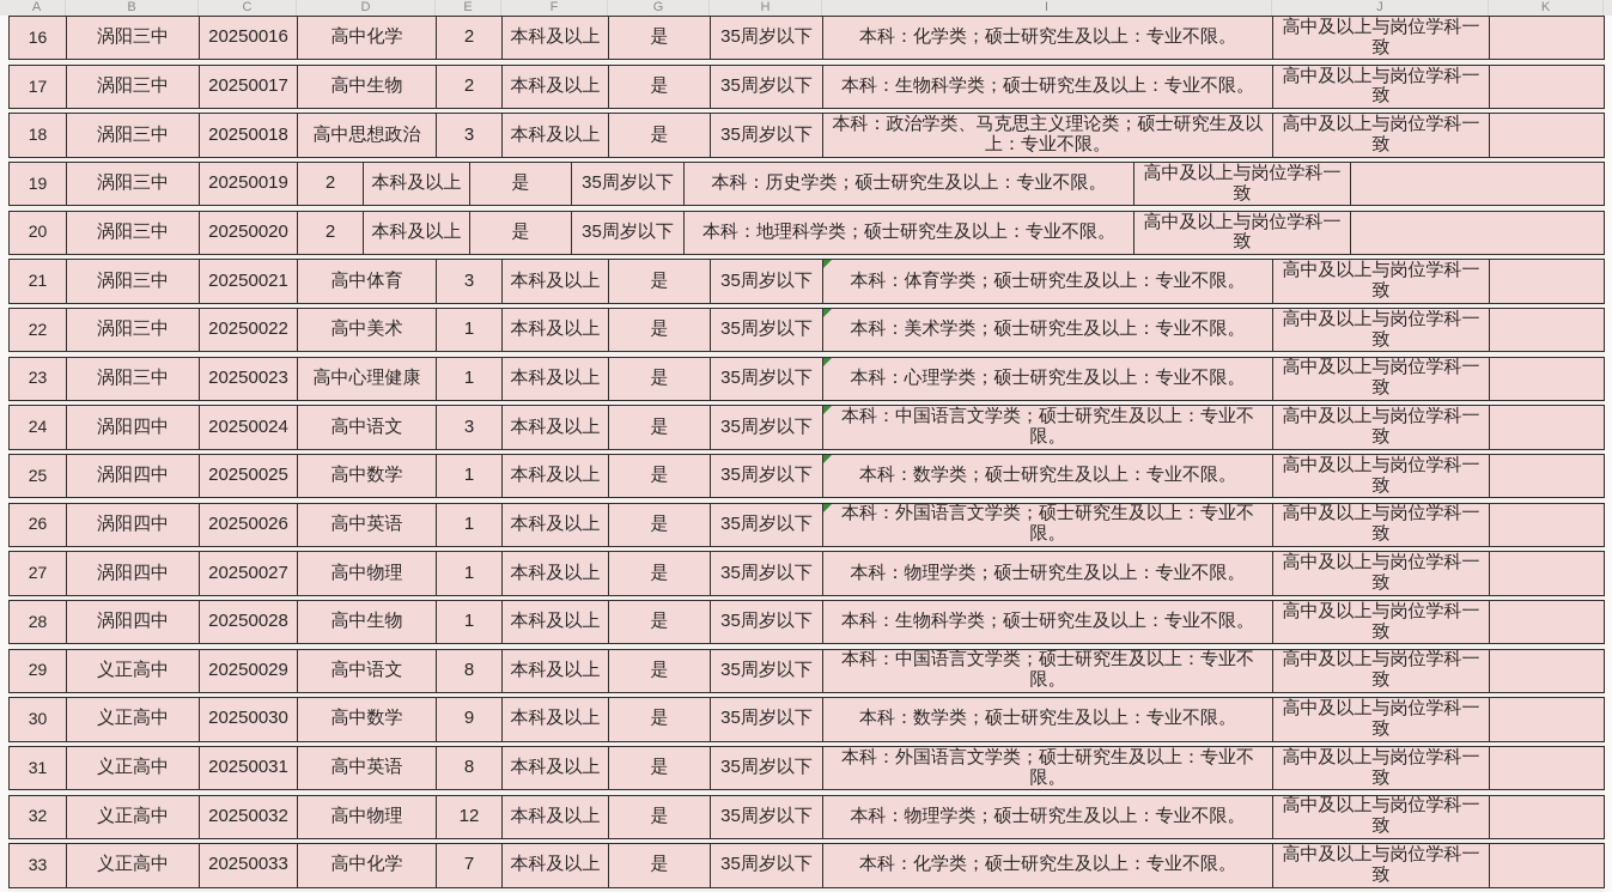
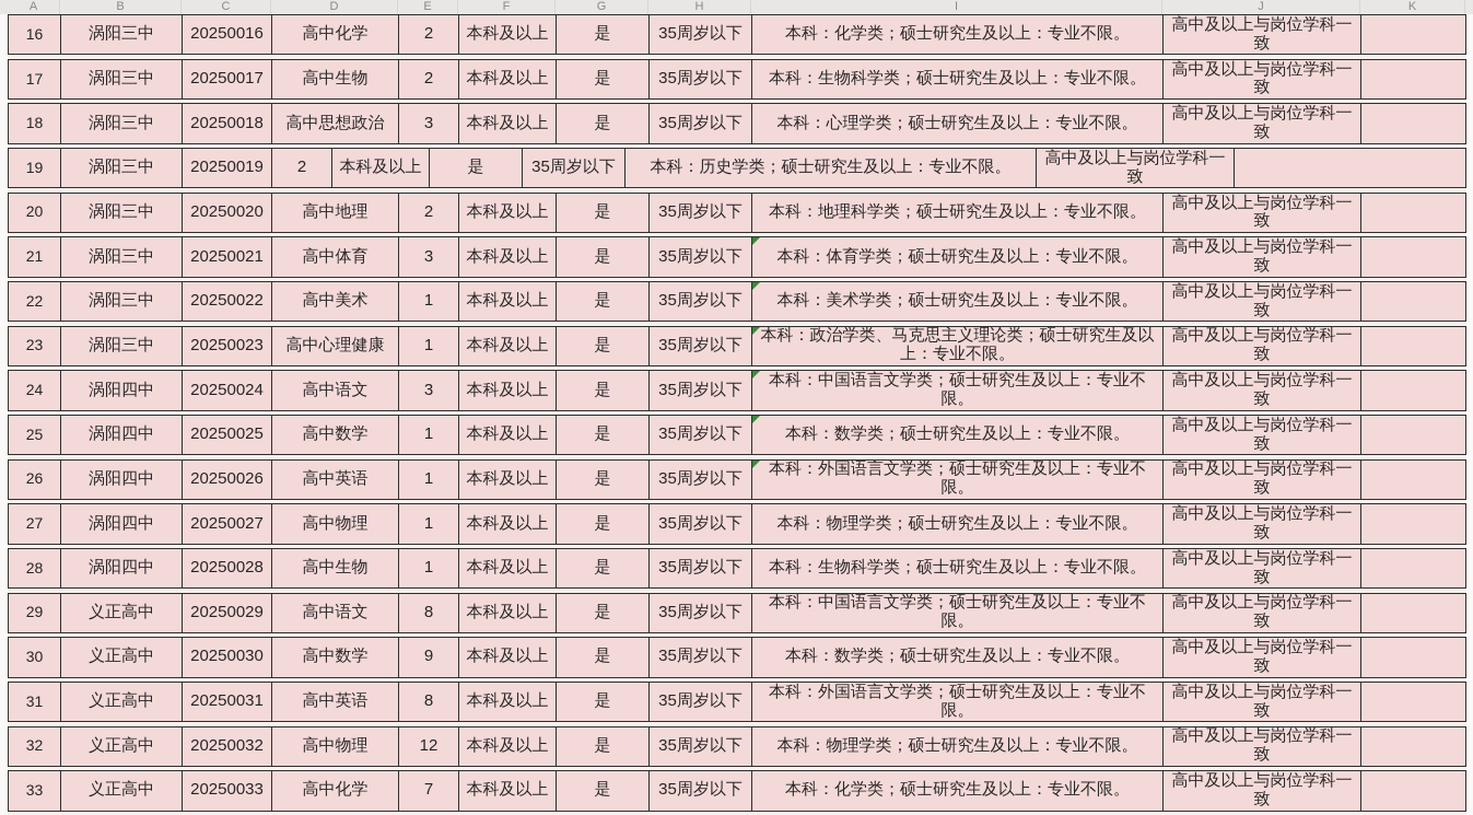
  A
  B
  C
  D
  E
  F
  G
  H
  I
  J
  K
  16
  涡阳三中
  20250016
  高中化学
  2
  本科及以上
  是
  35周岁以下
  本科：化学类；硕士研究生及以上：专业不限。
  高中及以上与岗位学科一致
  17
  涡阳三中
  20250017
  高中生物
  2
  本科及以上
  是
  35周岁以下
  本科：生物科学类；硕士研究生及以上：专业不限。
  高中及以上与岗位学科一致
  18
  涡阳三中
  20250018
  高中思想政治
  3
  本科及以上
  是
  35周岁以下
- 本科：政治学类、马克思主义理论类；硕士研究生及以上：专业不限。
+ 本科：心理学类；硕士研究生及以上：专业不限。
  高中及以上与岗位学科一致
  19
  涡阳三中
  20250019
  2
  本科及以上
  是
  35周岁以下
  本科：历史学类；硕士研究生及以上：专业不限。
  高中及以上与岗位学科一致
  20
  涡阳三中
  20250020
+ 高中地理
  2
  本科及以上
  是
  35周岁以下
  本科：地理科学类；硕士研究生及以上：专业不限。
  高中及以上与岗位学科一致
  21
  涡阳三中
  20250021
  高中体育
  3
  本科及以上
  是
  35周岁以下
  本科：体育学类；硕士研究生及以上：专业不限。
  高中及以上与岗位学科一致
  22
  涡阳三中
  20250022
  高中美术
  1
  本科及以上
  是
  35周岁以下
  本科：美术学类；硕士研究生及以上：专业不限。
  高中及以上与岗位学科一致
  23
  涡阳三中
  20250023
  高中心理健康
  1
  本科及以上
  是
  35周岁以下
- 本科：心理学类；硕士研究生及以上：专业不限。
+ 本科：政治学类、马克思主义理论类；硕士研究生及以上：专业不限。
  高中及以上与岗位学科一致
  24
  涡阳四中
  20250024
  高中语文
  3
  本科及以上
  是
  35周岁以下
  本科：中国语言文学类；硕士研究生及以上：专业不限。
  高中及以上与岗位学科一致
  25
  涡阳四中
  20250025
  高中数学
  1
  本科及以上
  是
  35周岁以下
  本科：数学类；硕士研究生及以上：专业不限。
  高中及以上与岗位学科一致
  26
  涡阳四中
  20250026
  高中英语
  1
  本科及以上
  是
  35周岁以下
  本科：外国语言文学类；硕士研究生及以上：专业不限。
  高中及以上与岗位学科一致
  27
  涡阳四中
  20250027
  高中物理
  1
  本科及以上
  是
  35周岁以下
  本科：物理学类；硕士研究生及以上：专业不限。
  高中及以上与岗位学科一致
  28
  涡阳四中
  20250028
  高中生物
  1
  本科及以上
  是
  35周岁以下
  本科：生物科学类；硕士研究生及以上：专业不限。
  高中及以上与岗位学科一致
  29
  义正高中
  20250029
  高中语文
  8
  本科及以上
  是
  35周岁以下
  本科：中国语言文学类；硕士研究生及以上：专业不限。
  高中及以上与岗位学科一致
  30
  义正高中
  20250030
  高中数学
  9
  本科及以上
  是
  35周岁以下
  本科：数学类；硕士研究生及以上：专业不限。
  高中及以上与岗位学科一致
  31
  义正高中
  20250031
  高中英语
  8
  本科及以上
  是
  35周岁以下
  本科：外国语言文学类；硕士研究生及以上：专业不限。
  高中及以上与岗位学科一致
  32
  义正高中
  20250032
  高中物理
  12
  本科及以上
  是
  35周岁以下
  本科：物理学类；硕士研究生及以上：专业不限。
  高中及以上与岗位学科一致
  33
  义正高中
  20250033
  高中化学
  7
  本科及以上
  是
  35周岁以下
  本科：化学类；硕士研究生及以上：专业不限。
  高中及以上与岗位学科一致
